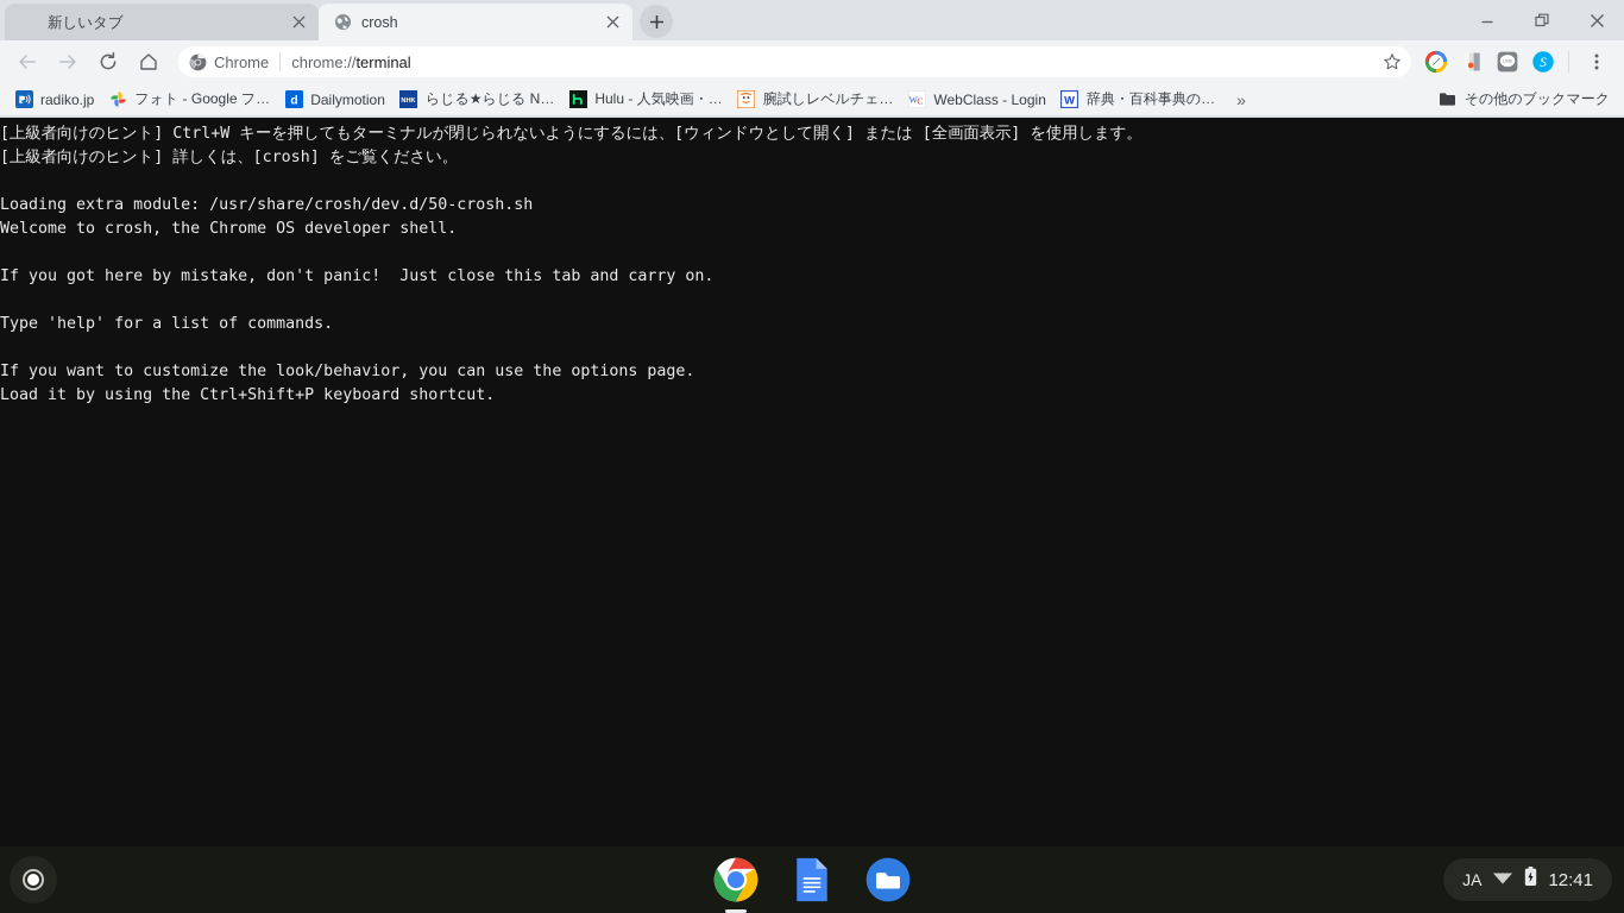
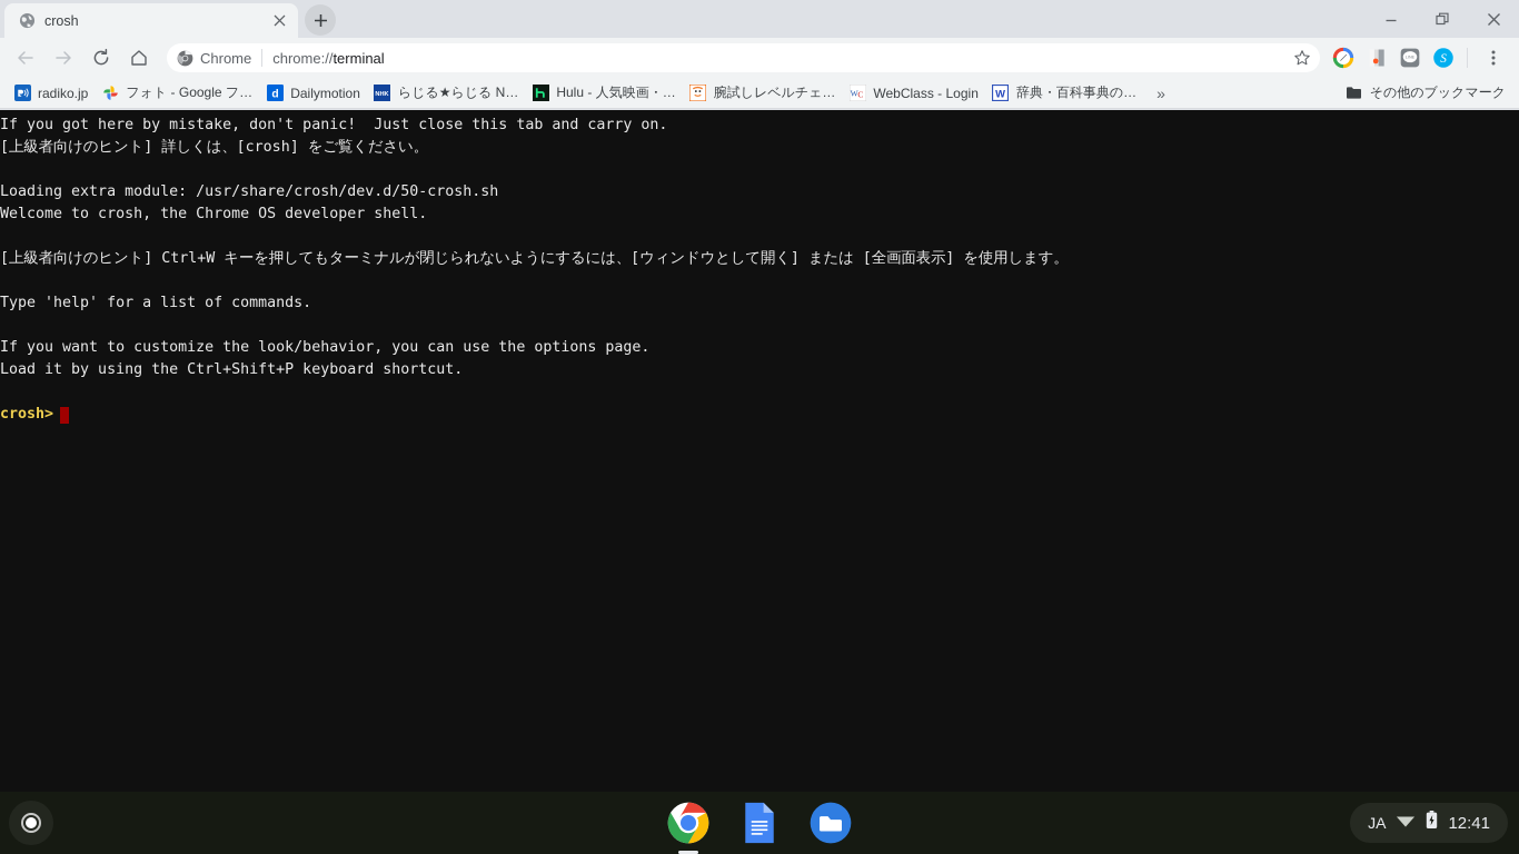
- 新しいタブ
  crosh
  Chrome
  chrome://terminal
  S
  radiko.jp
  フォト - Google フ…
  d
  Dailymotion
  らじる★らじる N…
  Hulu - 人気映画・…
  腕試しレベルチェ…
  W
  C
  WebClass - Login
  W
  辞典・百科事典の…
  »
  その他のブックマーク
- [上級者向けのヒント] Ctrl+W キーを押してもターミナルが閉じられないようにするには、[ウィンドウとして開く] または [全画面表示] を使用します。
+ If you got here by mistake, don't panic! Just close this tab and carry on.
  [上級者向けのヒント] 詳しくは、[crosh] をご覧ください。
  Loading extra module: /usr/share/crosh/dev.d/50-crosh.sh
  Welcome to crosh, the Chrome OS developer shell.
- If you got here by mistake, don't panic! Just close this tab and carry on.
+ [上級者向けのヒント] Ctrl+W キーを押してもターミナルが閉じられないようにするには、[ウィンドウとして開く] または [全画面表示] を使用します。
  Type 'help' for a list of commands.
  If you want to customize the look/behavior, you can use the options page.
  Load it by using the Ctrl+Shift+P keyboard shortcut.
+ crosh>
  JA
  12:41
